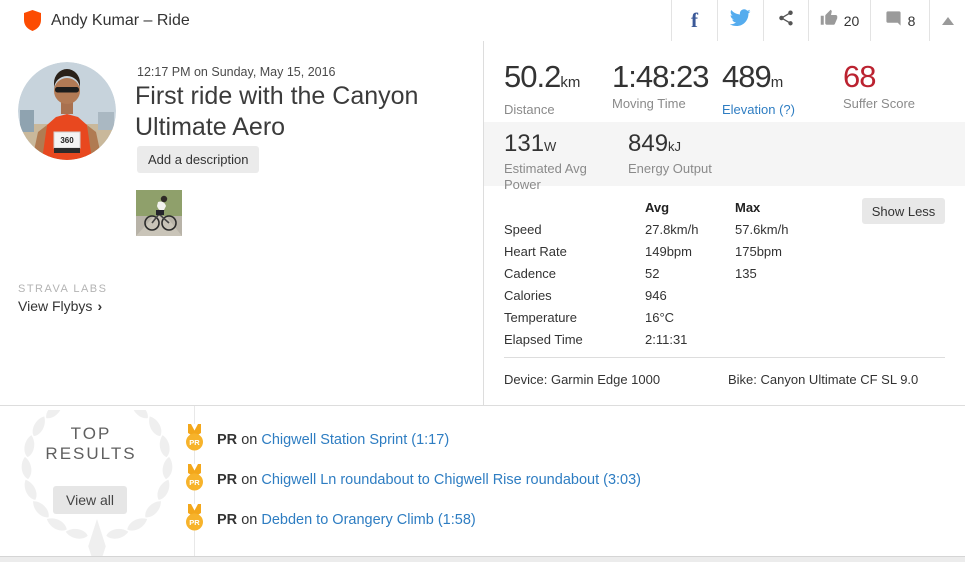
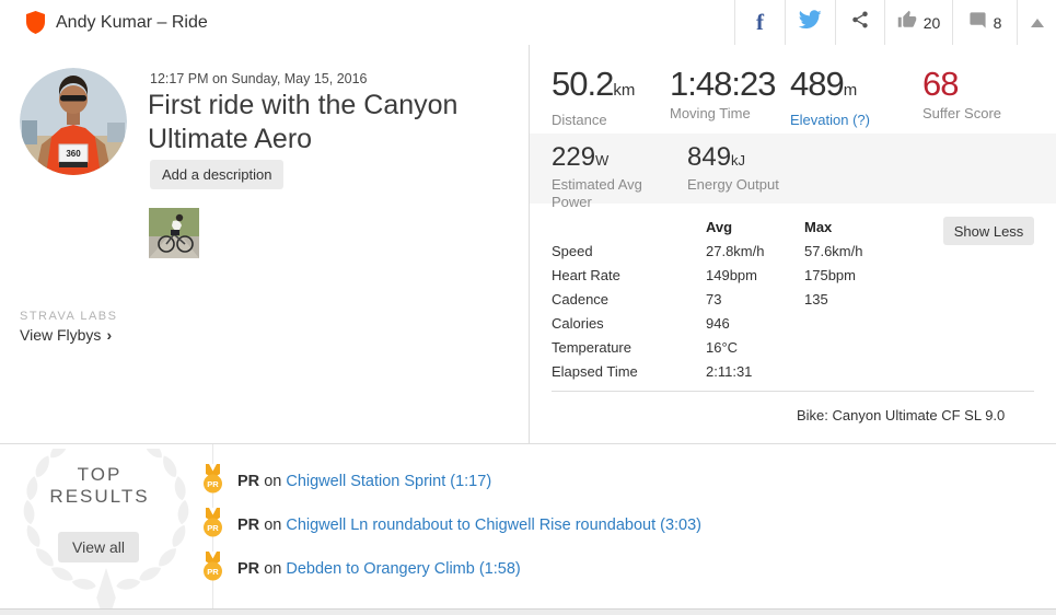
  Andy Kumar – Ride
  f
  20
  8
  360
  12:17 PM on Sunday, May 15, 2016
  First ride with the Canyon Ultimate Aero
  Add a description
  STRAVA LABS
  View Flybys ›
  50.2km
  Distance
  1:48:23
  Moving Time
  489m
  Elevation (?)
  68
  Suffer Score
- 131W
+ 229W
  Estimated Avg Power
  849kJ
  Energy Output
  Avg
  Max
  Speed
  27.8km/h
  57.6km/h
  Heart Rate
  149bpm
  175bpm
  Cadence
- 52
+ 73
  135
  Calories
  946
  Temperature
  16°C
  Elapsed Time
  2:11:31
  Show Less
- Device: Garmin Edge 1000
  Bike: Canyon Ultimate CF SL 9.0
  TOP
  RESULTS
  View all
  PR
  PR on Chigwell Station Sprint (1:17)
  PR
  PR on Chigwell Ln roundabout to Chigwell Rise roundabout (3:03)
  PR
  PR on Debden to Orangery Climb (1:58)
